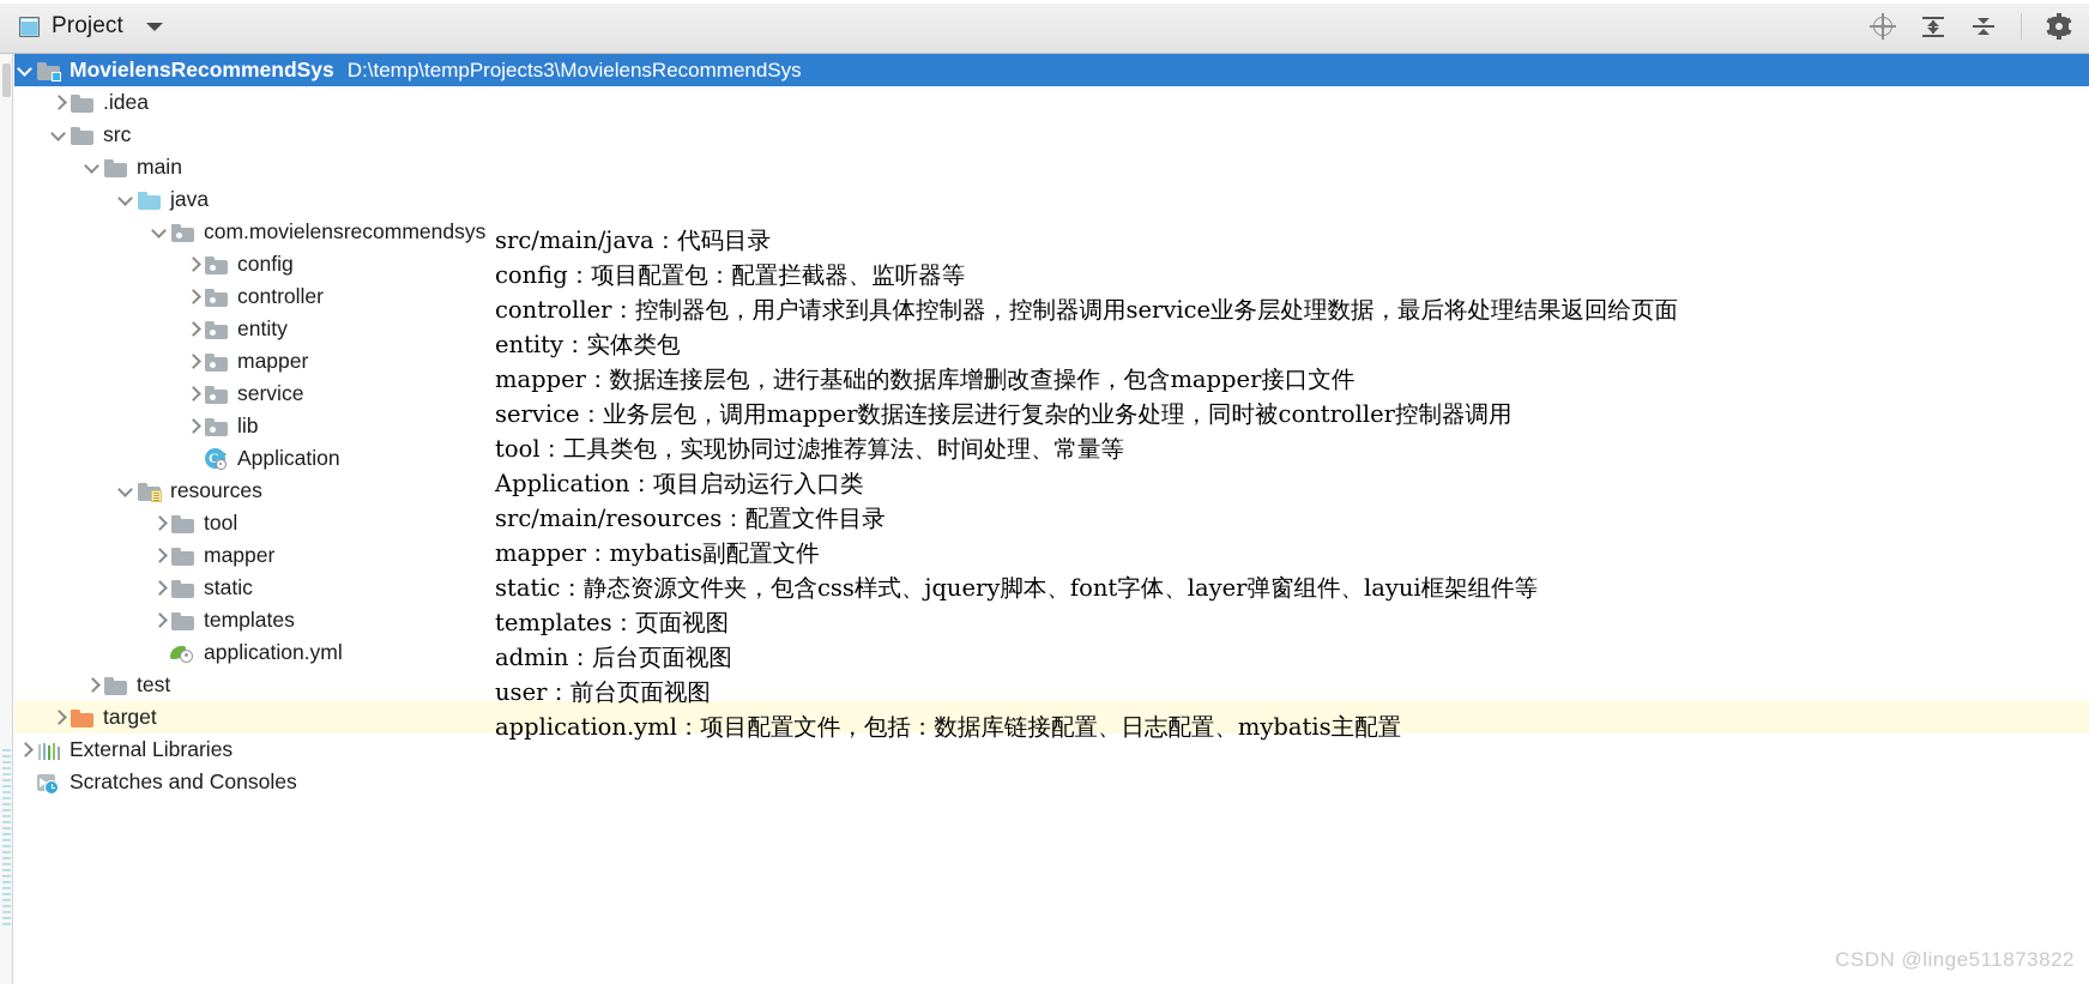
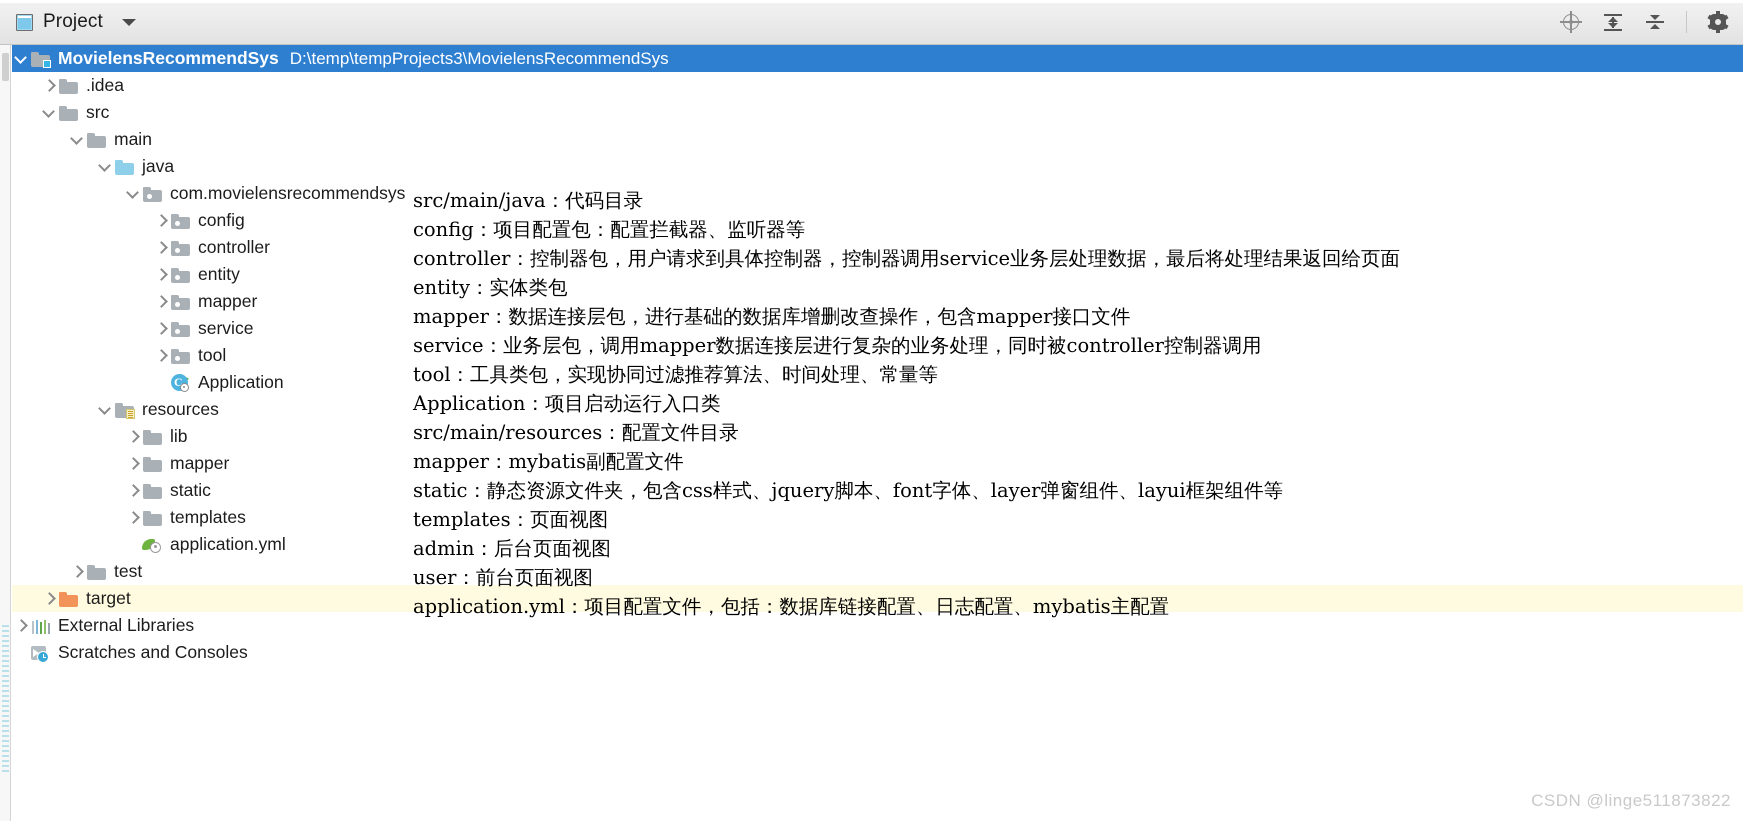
  Project
  MovielensRecommendSys
  D:\temp\tempProjects3\MovielensRecommendSys
  .idea
  src
  main
  java
  com.movielensrecommendsys
  config
  controller
  entity
  mapper
  service
- lib
+ tool
  C
  Application
  resources
- tool
+ lib
  mapper
  static
  templates
  application.yml
  test
  target
  External Libraries
  Scratches and Consoles
  src/main/java：代码目录
  config：项目配置包：配置拦截器、监听器等
  controller：控制器包，用户请求到具体控制器，控制器调用service业务层处理数据，最后将处理结果返回给页面
  entity：实体类包
  mapper：数据连接层包，进行基础的数据库增删改查操作，包含mapper接口文件
  service：业务层包，调用mapper数据连接层进行复杂的业务处理，同时被controller控制器调用
  tool：工具类包，实现协同过滤推荐算法、时间处理、常量等
  Application：项目启动运行入口类
  src/main/resources：配置文件目录
  mapper：mybatis副配置文件
  static：静态资源文件夹，包含css样式、jquery脚本、font字体、layer弹窗组件、layui框架组件等
  templates：页面视图
  admin：后台页面视图
  user：前台页面视图
  application.yml：项目配置文件，包括：数据库链接配置、日志配置、mybatis主配置
  CSDN @linge511873822
